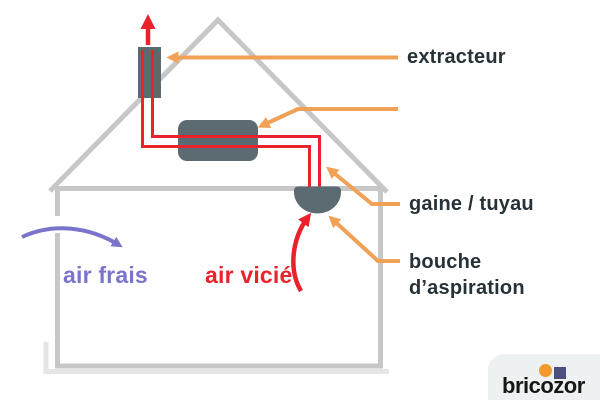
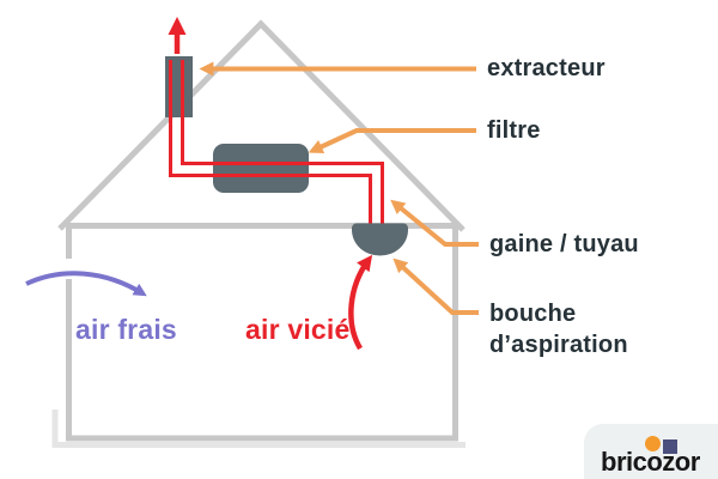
  extracteur
+ filtre
  gaine / tuyau
  bouche
  d’aspiration
  air frais
  air vicié
  bricozor
